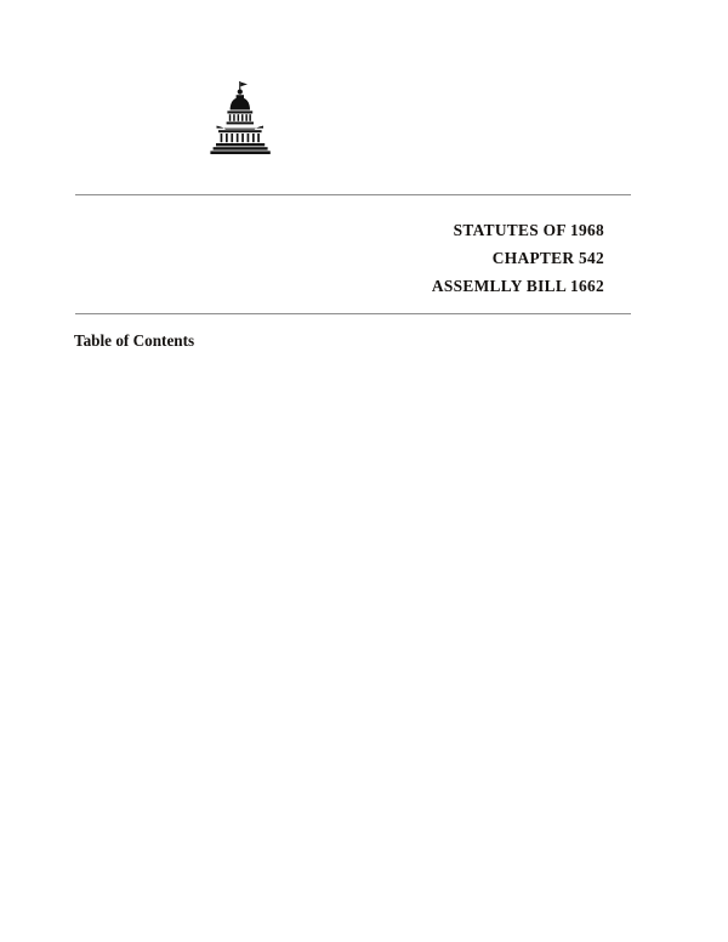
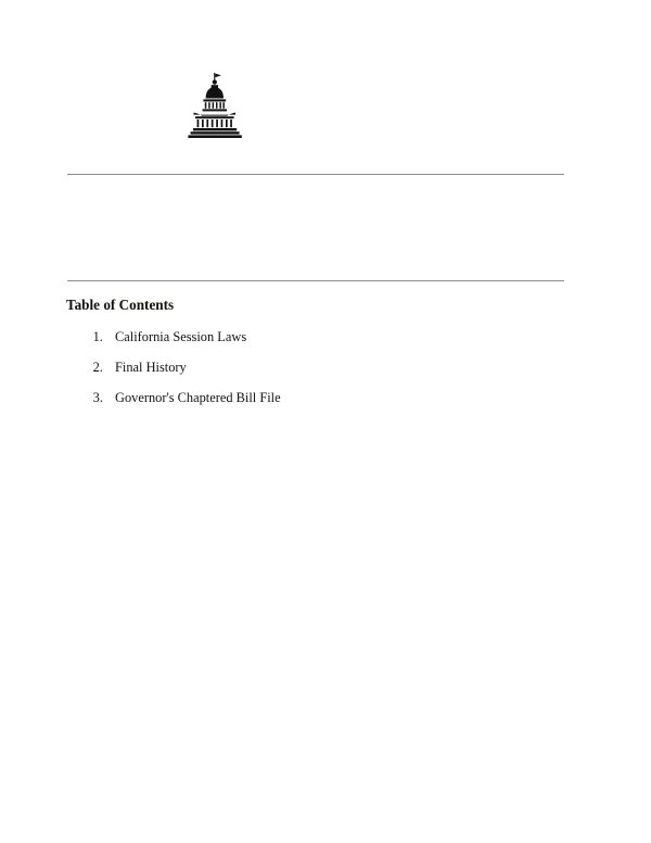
- STATUTES OF 1968
- CHAPTER 542
- ASSEMLLY BILL 1662
  Table of Contents
+ California Session Laws
+ Final History
+ Governor's Chaptered Bill File
